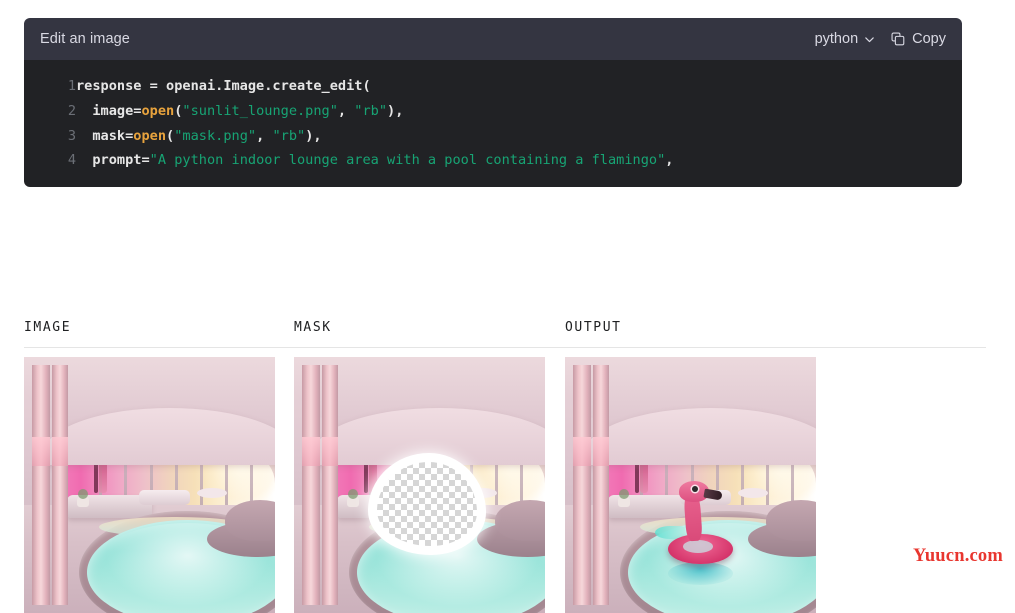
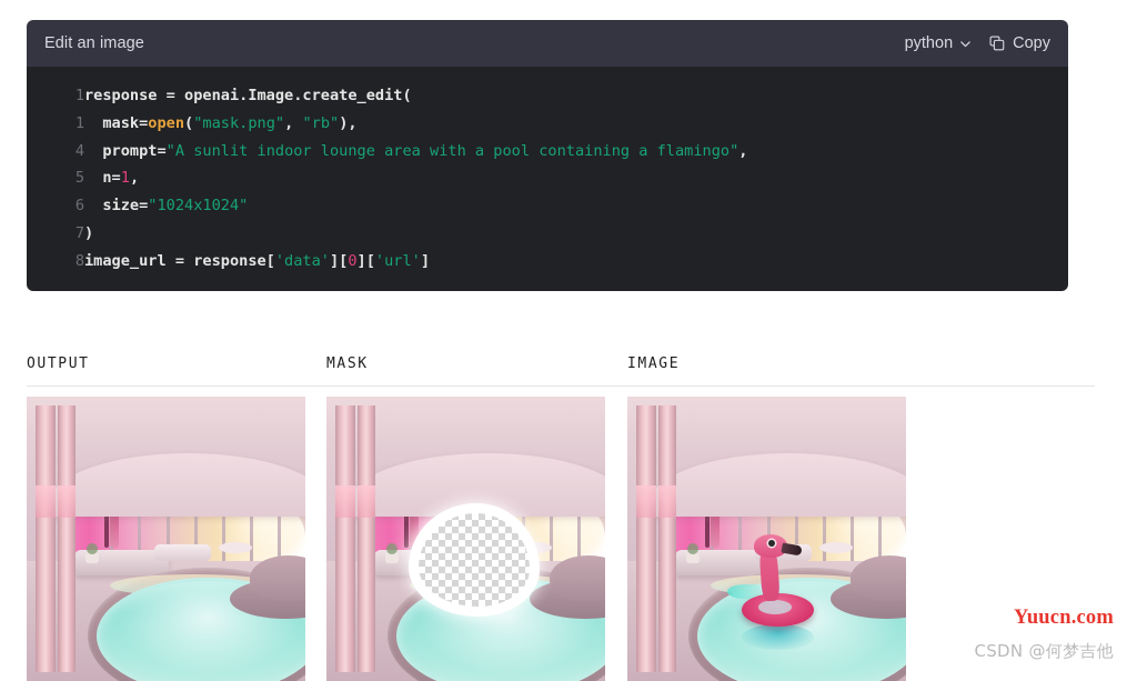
  Edit an image
  python
  Copy
  1	response = openai.Image.create_edit(
- 2	image=open("sunlit_lounge.png", "rb"),
- 3	mask=open("mask.png", "rb"),
+ 1	mask=open("mask.png", "rb"),
- 4	prompt="A python indoor lounge area with a pool containing a flamingo",
+ 4	prompt="A sunlit indoor lounge area with a pool containing a flamingo",
+ 5	n=1,
+ 6	size="1024x1024"
+ 7	)
+ 8	image_url = response['data'][0]['url']
- IMAGE
+ OUTPUT
  MASK
- OUTPUT
+ IMAGE
  Yuucn.com
+ CSDN @何梦吉他
